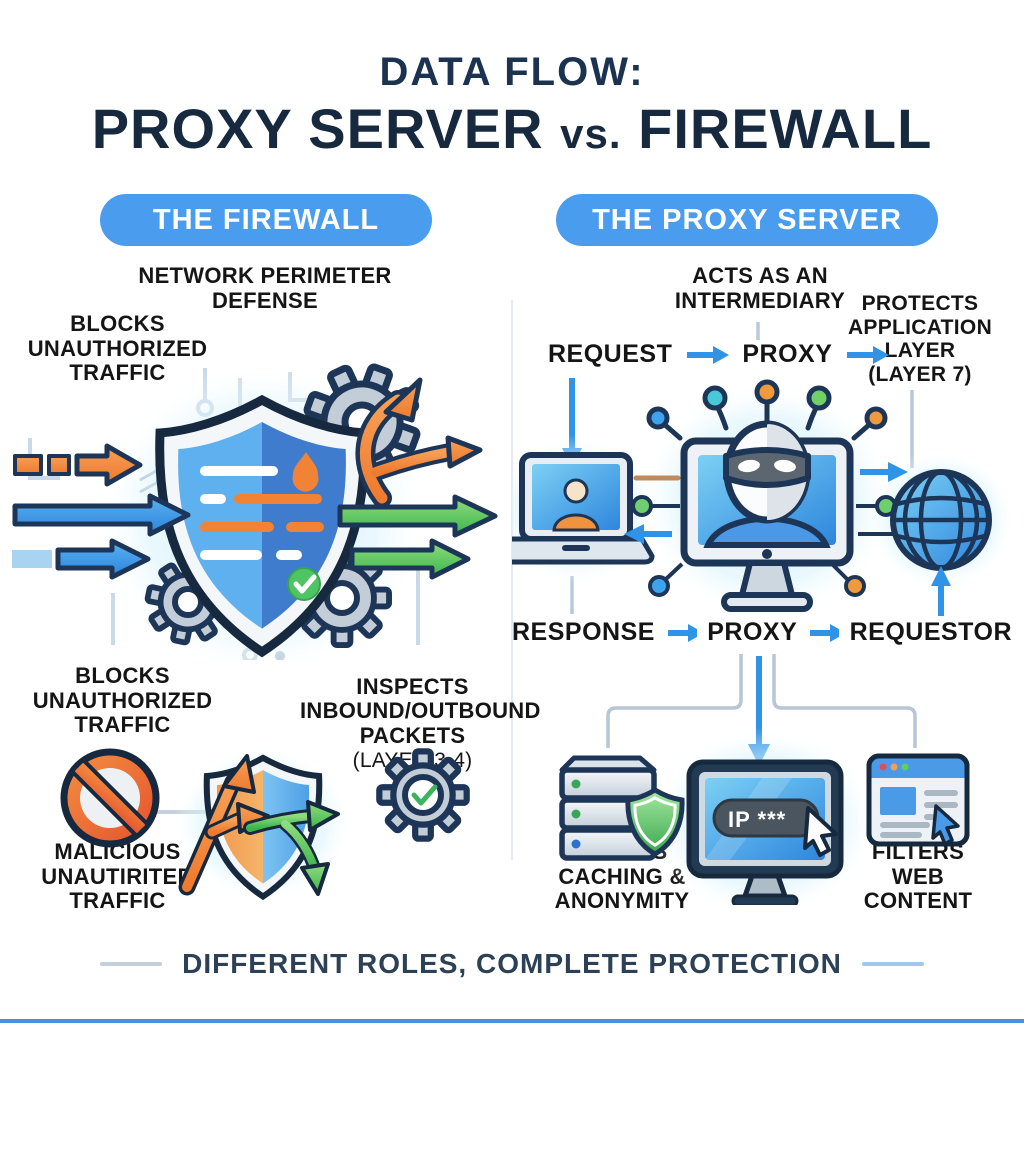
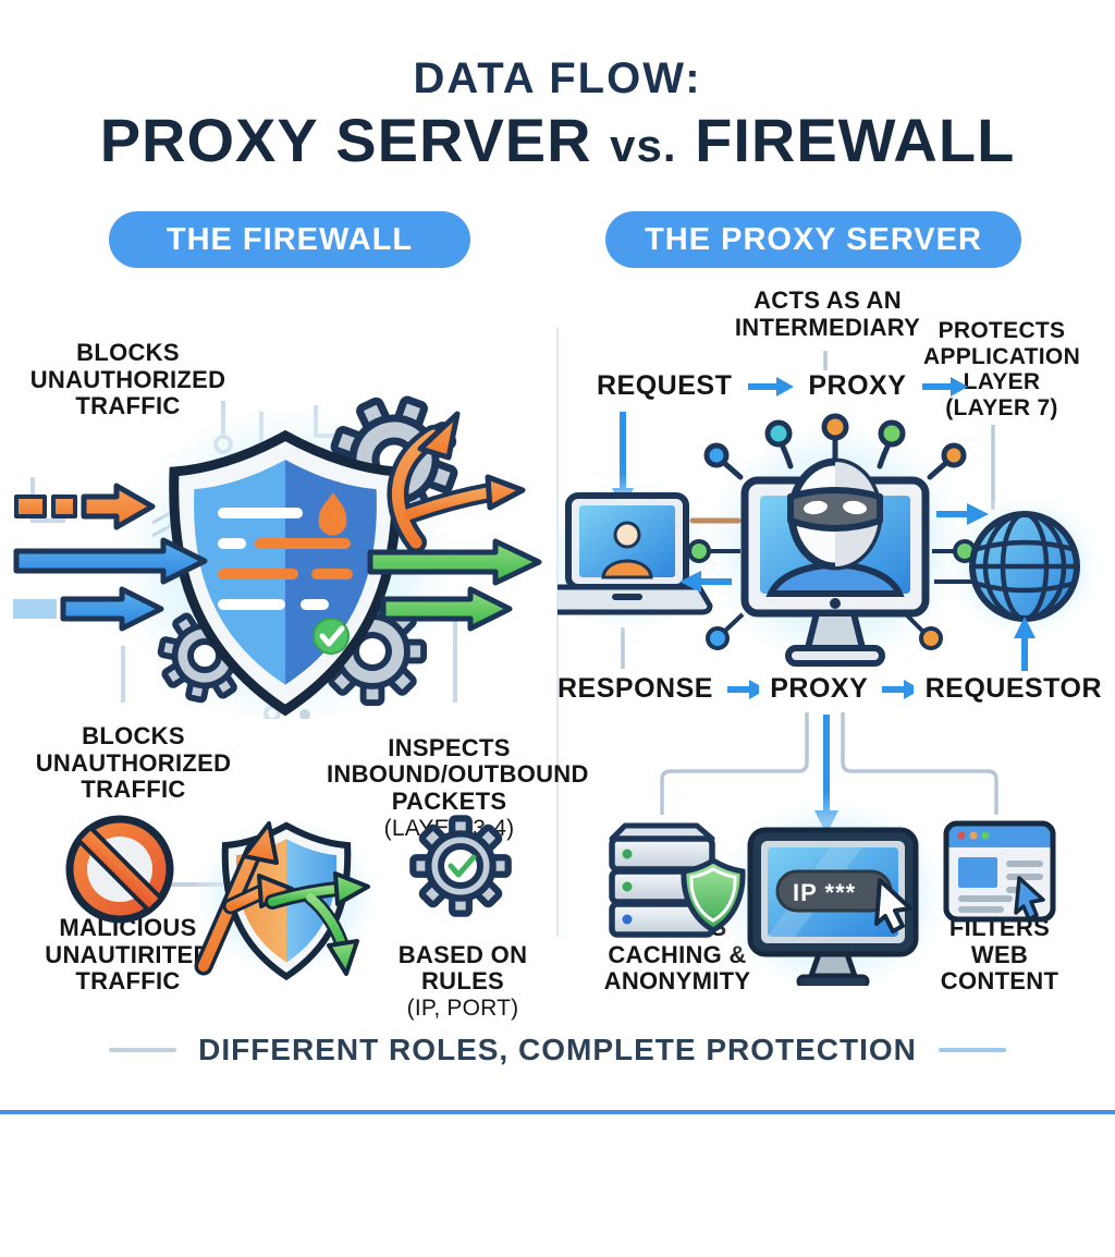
  DATA FLOW:
  PROXY SERVER vs. FIREWALL
  THE FIREWALL
  THE PROXY SERVER
- NETWORK PERIMETER
- DEFENSE
  BLOCKS
  UNAUTHORIZED
  TRAFFIC
  BLOCKS
  UNAUTHORIZED
  TRAFFIC
  INSPECTS
  INBOUND/OUTBOUND
  PACKETS
  (LAYE 34)
  MALICIOUS
  UNAUTIRITE
  TRAFFIC
+ BASED ON
+ RULES
+ (IP, PORT)
  ACTS AS AN
  INTERMEDIARY
  PROTECTS
  APPLICATION
  LAYER
  (LAYER 7)
  REQUEST
  PROXY
  RESPONSE
  PROXY
  REQUESTOR
  CACHING
  ANONYMITY
  FILTERS
  WEB
  CONTENT
  IP ***
  DIFFERENT ROLES, COMPLETE PROTECTION
